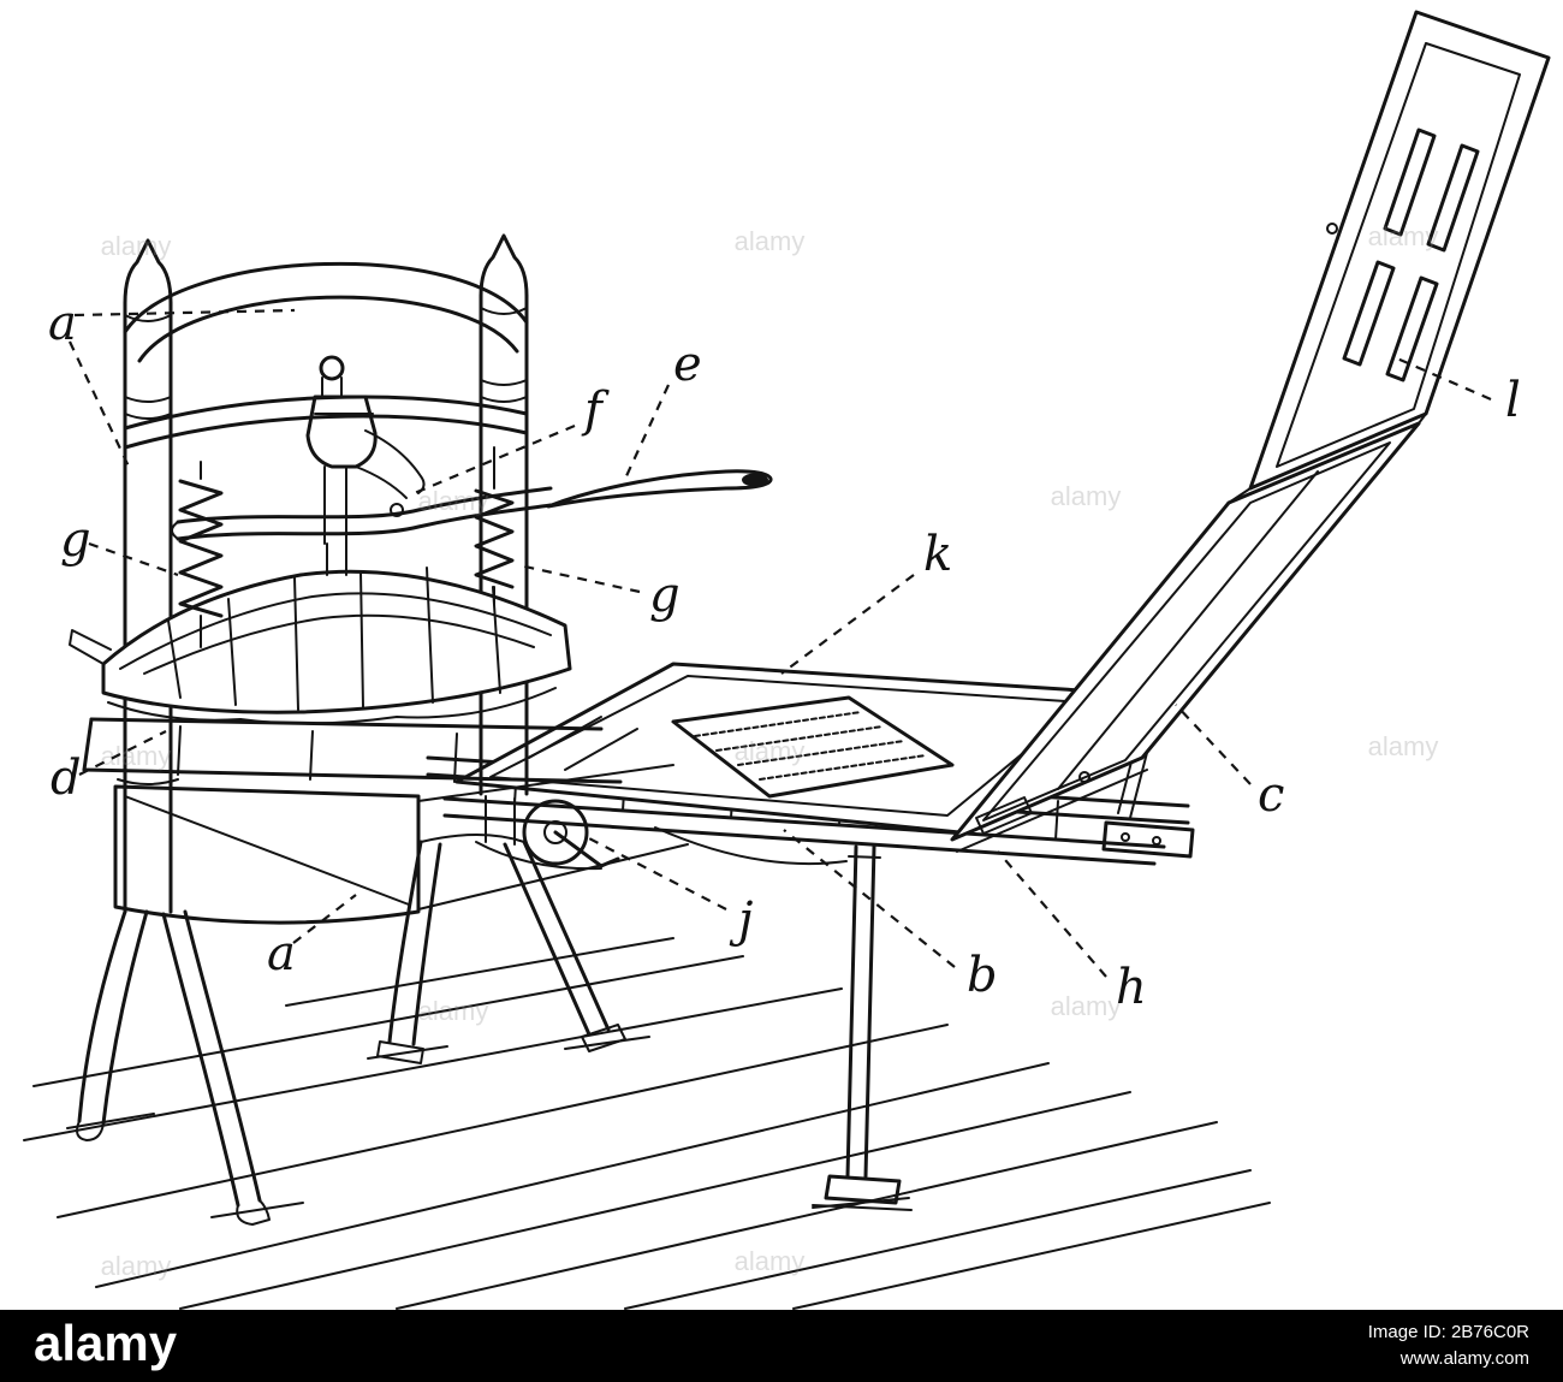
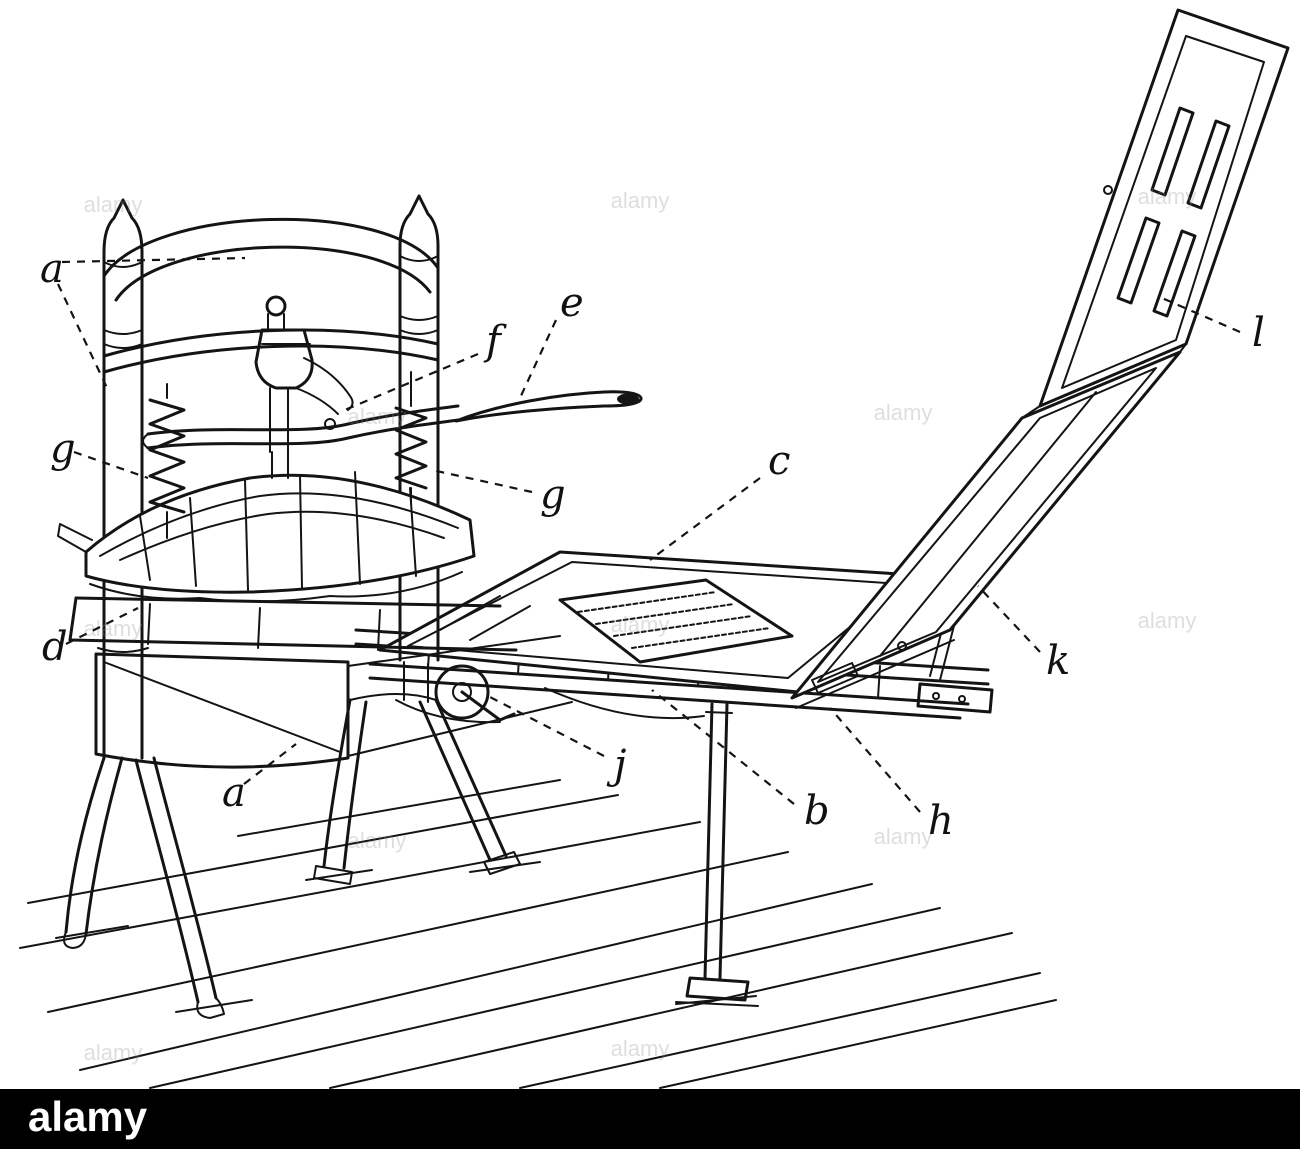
  alamy
  alamy
  alamy
  alamy
  alamy
  aamy
  alamy
  alamy
  alamy
  alamy
  alamy
  alamy
  a
  g
  d
  a
  f
  e
  g
- k
+ c
  j
  b
  h
- c
+ k
  l
  alamy
- Image ID: 2B76C0R
- www.alamy.com
